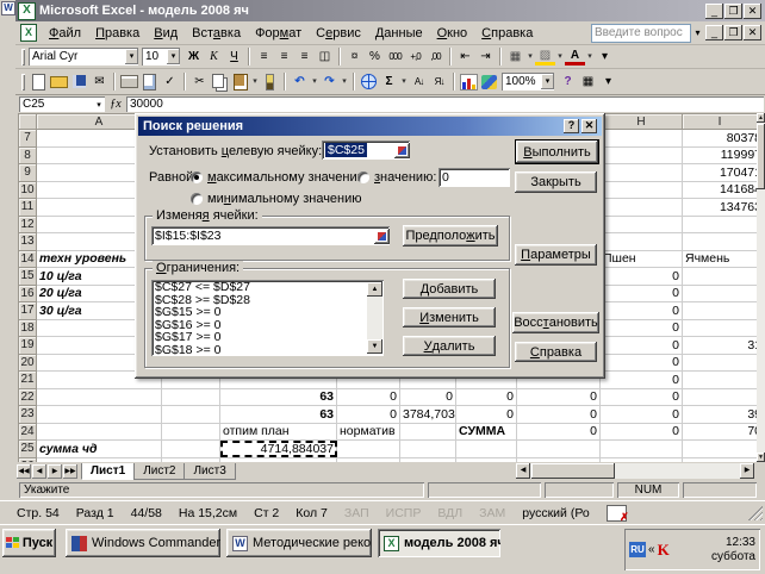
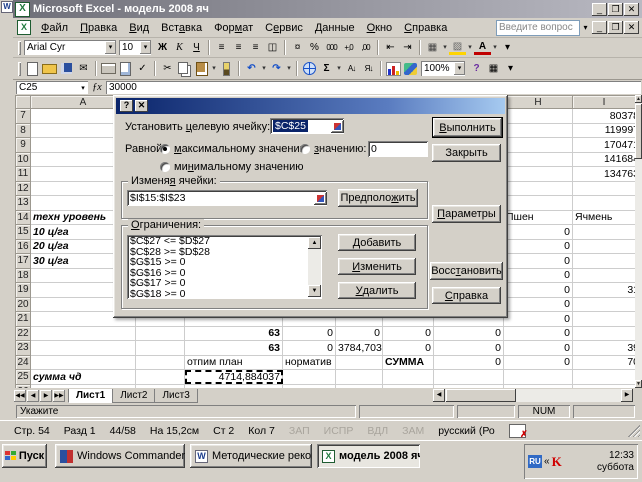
  W
  X
  Microsoft Excel - модель 2008 яч
  _
  ❐
  ✕
  X
  Файл
  Правка
  Вид
  Вставка
  Формат
  Сервис
  Данные
  Окно
  Справка
  Введите вопрос
  ▾
  _
  ❐
  ✕
  Arial Cyr
  10
  Ж
  К
  Ч
  ≡
  ≡
  ≡
  ◫
  ¤
  %
  000
  +,0
  ,00
  ⇤
  ⇥
  ▦
  ▨
  А
  ▾
  ✉
  ✓
  ✂
  ↶
  ↷
  Σ
  А↓
  Я↓
  100%
  ?
  ▦
  ▾
  C25
  ƒx
  30000
  7									8037
  8									11999
  9									17047
  10									14168
  11									13476
  12
  13
  14	техн уровень							Пшен	Ячмень
  15	10 ц/га							0
  16	20 ц/га							0
  17	30 ц/га							0
  18								0
  19								0	3
  20								0
  21								0
  22			63	0	0	0	0	0
  23			63	0	3784,703	0	0	0	3
  24			отпим план	норматив		СУММА	0	0	7
  25	сумма чд		4714,884037
  Лист1
  Лист2
  Лист3
  Укажите
  NUM
- Поиск решения
  ?
  ✕
  Установить целевую ячейку:
  $C$25
  В
  ыполнить
  Закрыть
  Равно
  максимальному значени
  значению:
  0
  минимальному значению
  Изменяя ячейки:
  $I$15:$I$23
  Предполо
  ж
  ить
  Ограничения:
  $C$27 <= $D$27
  $C$28 >= $D$28
  $G$15 >= 0
  $G$16 >= 0
  $G$17 >= 0
  $G$18 >= 0
  Д
  обавить
  И
  зменить
  У
  далить
  П
  араметры
  Восс
  т
  ановить
  С
  правка
  Стр. 54
  Разд 1
  44/58
  На 15,2см
  Ст 2
  Кол 7
  ЗАП
  ИСПР
  ВДЛ
  ЗАМ
  русский (Ро
  Пуск
  Windows Commander
  W
  Методические реко
  X
  модель 2008 я
  RU
  «
  K
  12:33
  суббота
